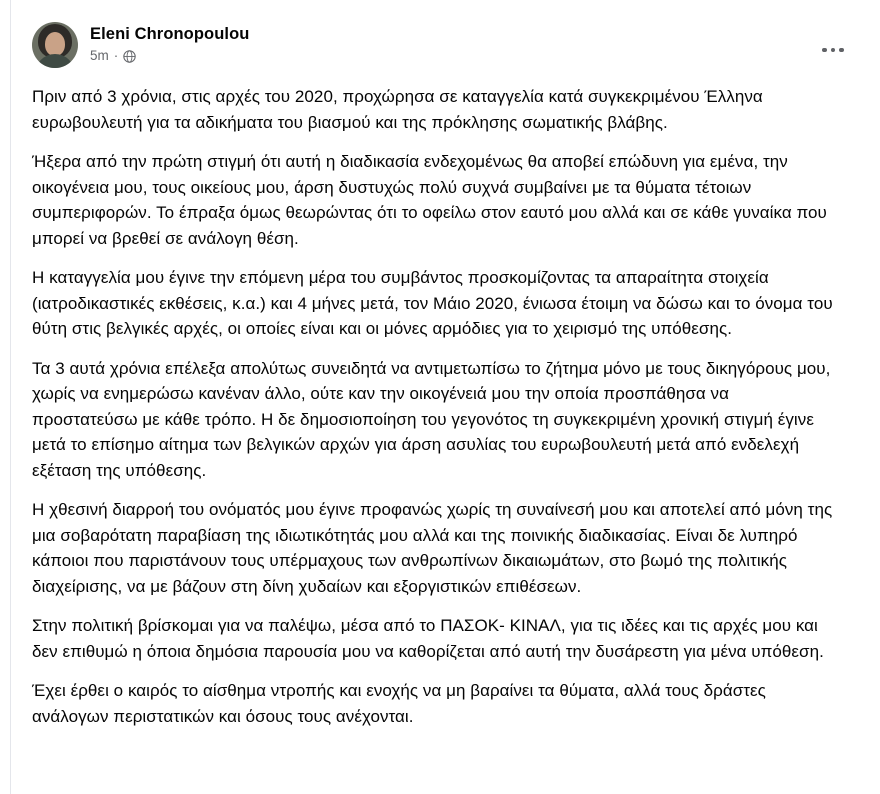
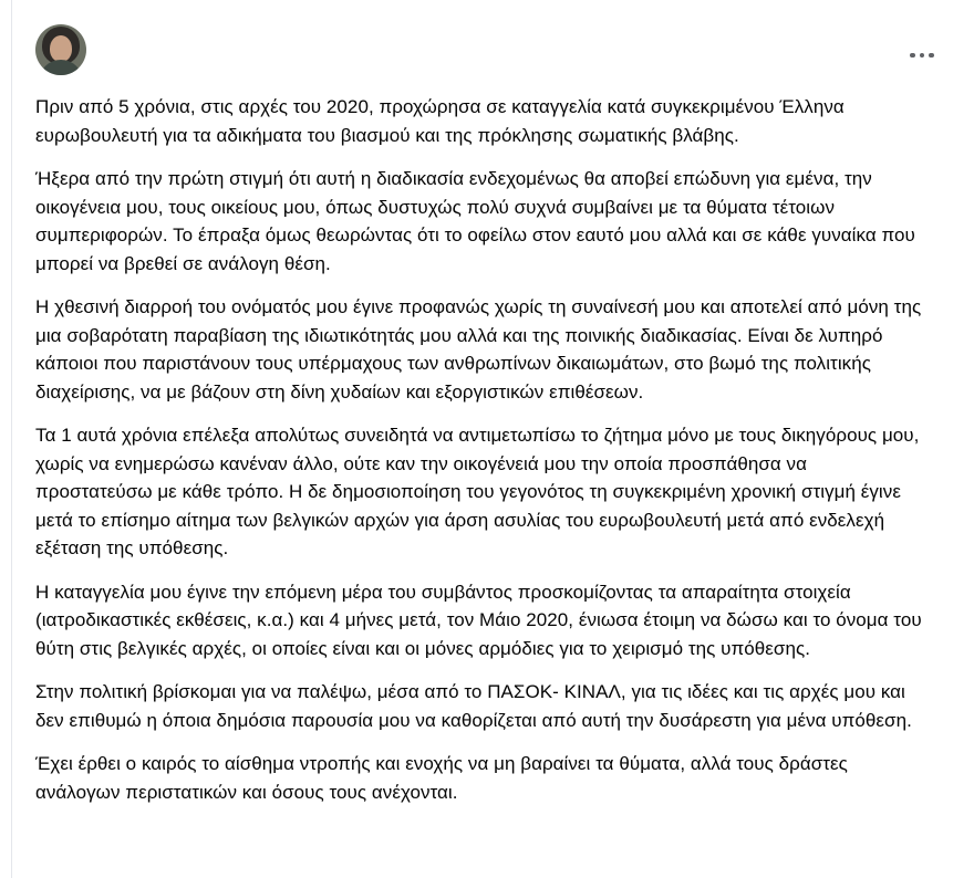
- Eleni Chronopoulou
- 5m
- ·
- Πριν από 3 χρόνια, στις αρχές του 2020, προχώρησα σε καταγγελία κατά συγκεκριμένου Έλληνα ευρωβουλευτή για τα αδικήματα του βιασμού και της πρόκλησης σωματικής βλάβης.
+ Πριν από 5 χρόνια, στις αρχές του 2020, προχώρησα σε καταγγελία κατά συγκεκριμένου Έλληνα ευρωβουλευτή για τα αδικήματα του βιασμού και της πρόκλησης σωματικής βλάβης.
- Ήξερα από την πρώτη στιγμή ότι αυτή η διαδικασία ενδεχομένως θα αποβεί επώδυνη για εμένα, την οικογένεια μου, τους οικείους μου, άρση δυστυχώς πολύ συχνά συμβαίνει με τα θύματα τέτοιων συμπεριφορών. Το έπραξα όμως θεωρώντας ότι το οφείλω στον εαυτό μου αλλά και σε κάθε γυναίκα που μπορεί να βρεθεί σε ανάλογη θέση.
+ Ήξερα από την πρώτη στιγμή ότι αυτή η διαδικασία ενδεχομένως θα αποβεί επώδυνη για εμένα, την οικογένεια μου, τους οικείους μου, όπως δυστυχώς πολύ συχνά συμβαίνει με τα θύματα τέτοιων συμπεριφορών. Το έπραξα όμως θεωρώντας ότι το οφείλω στον εαυτό μου αλλά και σε κάθε γυναίκα που μπορεί να βρεθεί σε ανάλογη θέση.
- Η καταγγελία μου έγινε την επόμενη μέρα του συμβάντος προσκομίζοντας τα απαραίτητα στοιχεία (ιατροδικαστικές εκθέσεις, κ.α.) και 4 μήνες μετά, τον Μάιο 2020, ένιωσα έτοιμη να δώσω και το όνομα του θύτη στις βελγικές αρχές, οι οποίες είναι και οι μόνες αρμόδιες για το χειρισμό της υπόθεσης.
+ Η χθεσινή διαρροή του ονόματός μου έγινε προφανώς χωρίς τη συναίνεσή μου και αποτελεί από μόνη της μια σοβαρότατη παραβίαση της ιδιωτικότητάς μου αλλά και της ποινικής διαδικασίας. Είναι δε λυπηρό κάποιοι που παριστάνουν τους υπέρμαχους των ανθρωπίνων δικαιωμάτων, στο βωμό της πολιτικής διαχείρισης, να με βάζουν στη δίνη χυδαίων και εξοργιστικών επιθέσεων.
- Τα 3 αυτά χρόνια επέλεξα απολύτως συνειδητά να αντιμετωπίσω το ζήτημα μόνο με τους δικηγόρους μου, χωρίς να ενημερώσω κανέναν άλλο, ούτε καν την οικογένειά μου την οποία προσπάθησα να προστατεύσω με κάθε τρόπο. Η δε δημοσιοποίηση του γεγονότος τη συγκεκριμένη χρονική στιγμή έγινε μετά το επίσημο αίτημα των βελγικών αρχών για άρση ασυλίας του ευρωβουλευτή μετά από ενδελεχή εξέταση της υπόθεσης.
+ Τα 1 αυτά χρόνια επέλεξα απολύτως συνειδητά να αντιμετωπίσω το ζήτημα μόνο με τους δικηγόρους μου, χωρίς να ενημερώσω κανέναν άλλο, ούτε καν την οικογένειά μου την οποία προσπάθησα να προστατεύσω με κάθε τρόπο. Η δε δημοσιοποίηση του γεγονότος τη συγκεκριμένη χρονική στιγμή έγινε μετά το επίσημο αίτημα των βελγικών αρχών για άρση ασυλίας του ευρωβουλευτή μετά από ενδελεχή εξέταση της υπόθεσης.
- Η χθεσινή διαρροή του ονόματός μου έγινε προφανώς χωρίς τη συναίνεσή μου και αποτελεί από μόνη της μια σοβαρότατη παραβίαση της ιδιωτικότητάς μου αλλά και της ποινικής διαδικασίας. Είναι δε λυπηρό κάποιοι που παριστάνουν τους υπέρμαχους των ανθρωπίνων δικαιωμάτων, στο βωμό της πολιτικής διαχείρισης, να με βάζουν στη δίνη χυδαίων και εξοργιστικών επιθέσεων.
+ Η καταγγελία μου έγινε την επόμενη μέρα του συμβάντος προσκομίζοντας τα απαραίτητα στοιχεία (ιατροδικαστικές εκθέσεις, κ.α.) και 4 μήνες μετά, τον Μάιο 2020, ένιωσα έτοιμη να δώσω και το όνομα του θύτη στις βελγικές αρχές, οι οποίες είναι και οι μόνες αρμόδιες για το χειρισμό της υπόθεσης.
  Στην πολιτική βρίσκομαι για να παλέψω, μέσα από το ΠΑΣΟΚ- ΚΙΝΑΛ, για τις ιδέες και τις αρχές μου και δεν επιθυμώ η όποια δημόσια παρουσία μου να καθορίζεται από αυτή την δυσάρεστη για μένα υπόθεση.
  Έχει έρθει ο καιρός το αίσθημα ντροπής και ενοχής να μη βαραίνει τα θύματα, αλλά τους δράστες ανάλογων περιστατικών και όσους τους ανέχονται.
